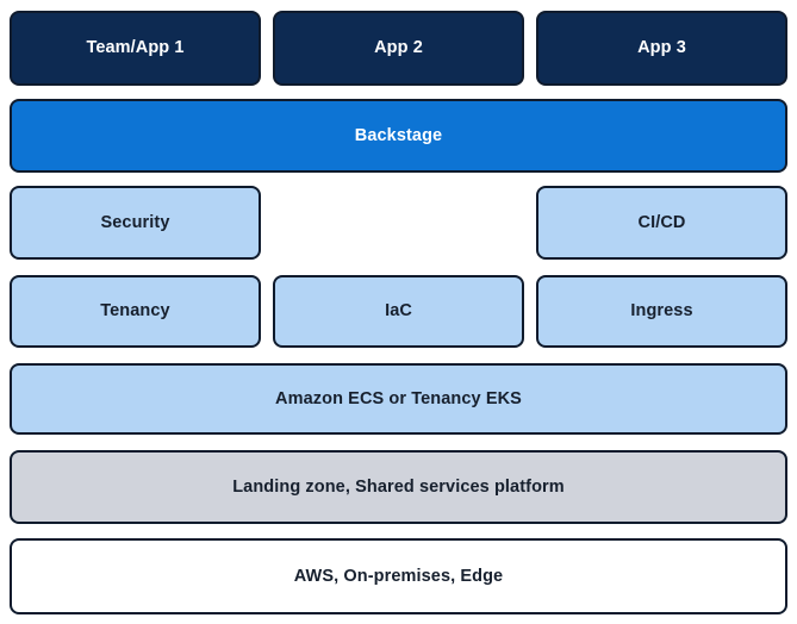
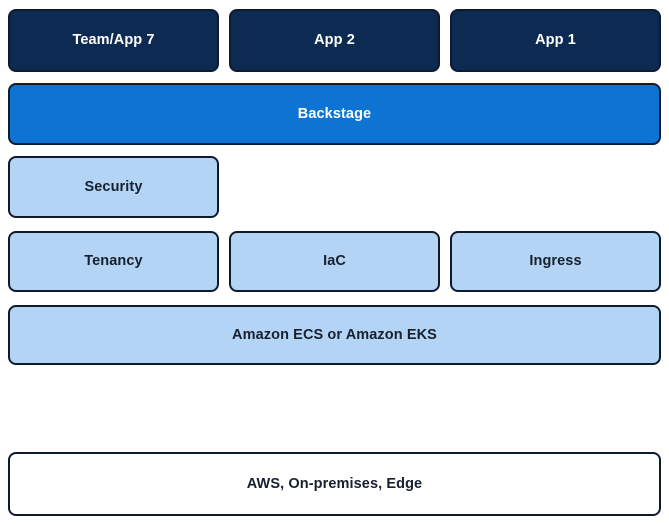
- Team/App 1
+ Team/App 7
  App 2
- App 3
+ App 1
  Backstage
  Security
- CI/CD
  Tenancy
  IaC
  Ingress
- Amazon ECS or Tenancy EKS
+ Amazon ECS or Amazon EKS
- Landing zone, Shared services platform
  AWS, On-premises, Edge
